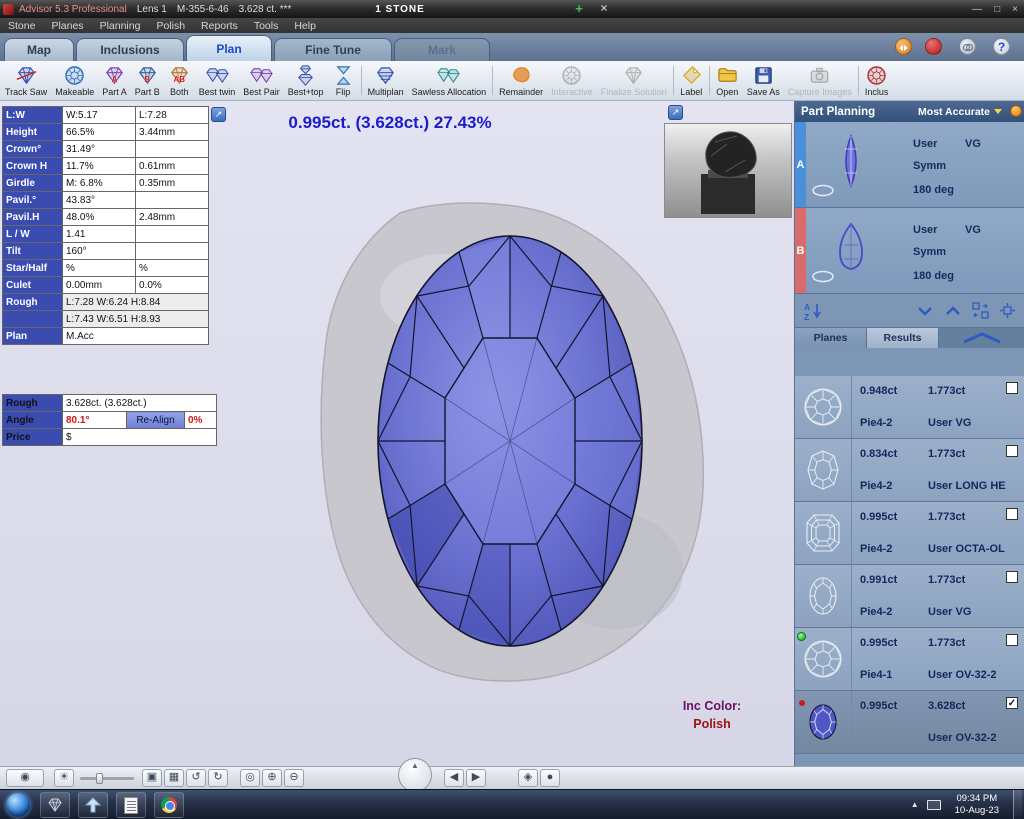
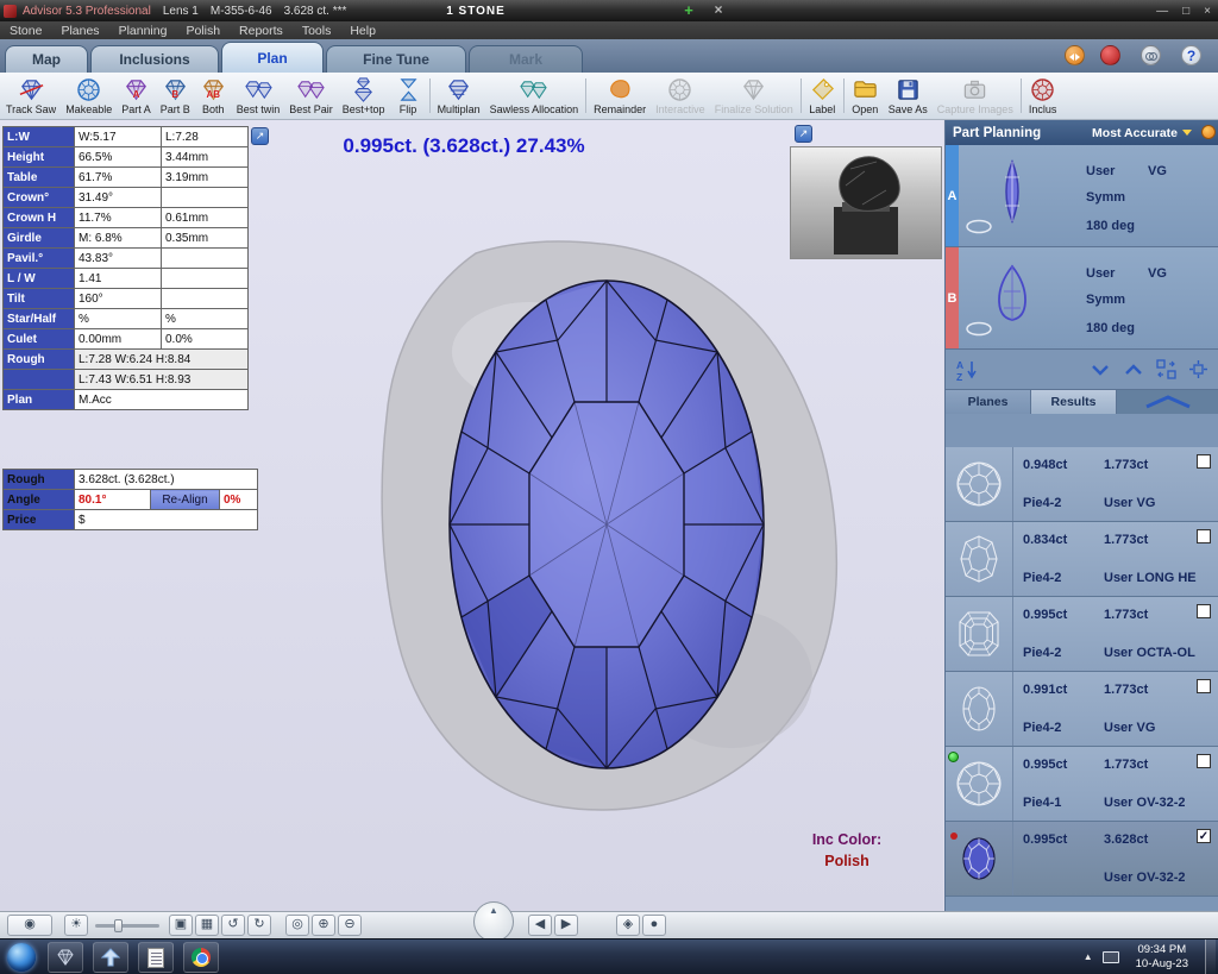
  Advisor 5.3 Professional
  Lens 1
  M-355-6-46
  3.628 ct. ***
  1 STONE
  +
  ×
  —
  □
  ×
  Stone
  Planes
  Planning
  Polish
  Reports
  Tools
  Help
  Map
  Inclusions
  Plan
  Fine Tune
  Mark
  ?
  Track Saw
  Makeable
  A
  Part A
  B
  Part B
  AB
  Both
  Best twin
  Best Pair
  Best+top
  Flip
  Multiplan
  Sawless Allocation
  Remainder
  Interactive
  Finalize Solution
  Label
  Open
  Save As
  Capture Images
  Inclus
  0.995ct. (3.628ct.) 27.43%
  L:W	W:5.17	L:7.28
  Height	66.5%	3.44mm
+ Table	61.7%	3.19mm
  Crown°	31.49°
  Crown H	11.7%	0.61mm
  Girdle	M: 6.8%	0.35mm
  Pavil.°	43.83°
- Pavil.H	48.0%	2.48mm
  L / W	1.41
  Tilt	160°
  Star/Half	%	%
  Culet	0.00mm	0.0%
  Rough	L:7.28 W:6.24 H:8.84
  	L:7.43 W:6.51 H:8.93
  Plan	M.Acc
  Rough	3.628ct. (3.628ct.)
  Angle	80.1°	Re-Align	0%
  Price	$
  ↗
  ↗
  Inc Color:
  Polish
  Part Planning
  Most Accurate
  A
  User
  VG
  Symm
  180 deg
  B
  User
  VG
  Symm
  180 deg
  A
  Z
  Planes
  Results
  0.948ct
  1.773ct
  Pie4-2
  User VG
  0.834ct
  1.773ct
  Pie4-2
  User LONG HE
  0.995ct
  1.773ct
  Pie4-2
  User OCTA-OL
  0.991ct
  1.773ct
  Pie4-2
  User VG
  0.995ct
  1.773ct
  Pie4-1
  User OV-32-2
  0.995ct
  3.628ct
  User OV-32-2
  ✓
  ◉
  ☀
  ▣
  ▦
  ↺
  ↻
  ◎
  ⊕
  ⊖
  ▲
  ◀
  ▶
  ◈
  ●
  ▲
  09:34 PM
  10-Aug-23
